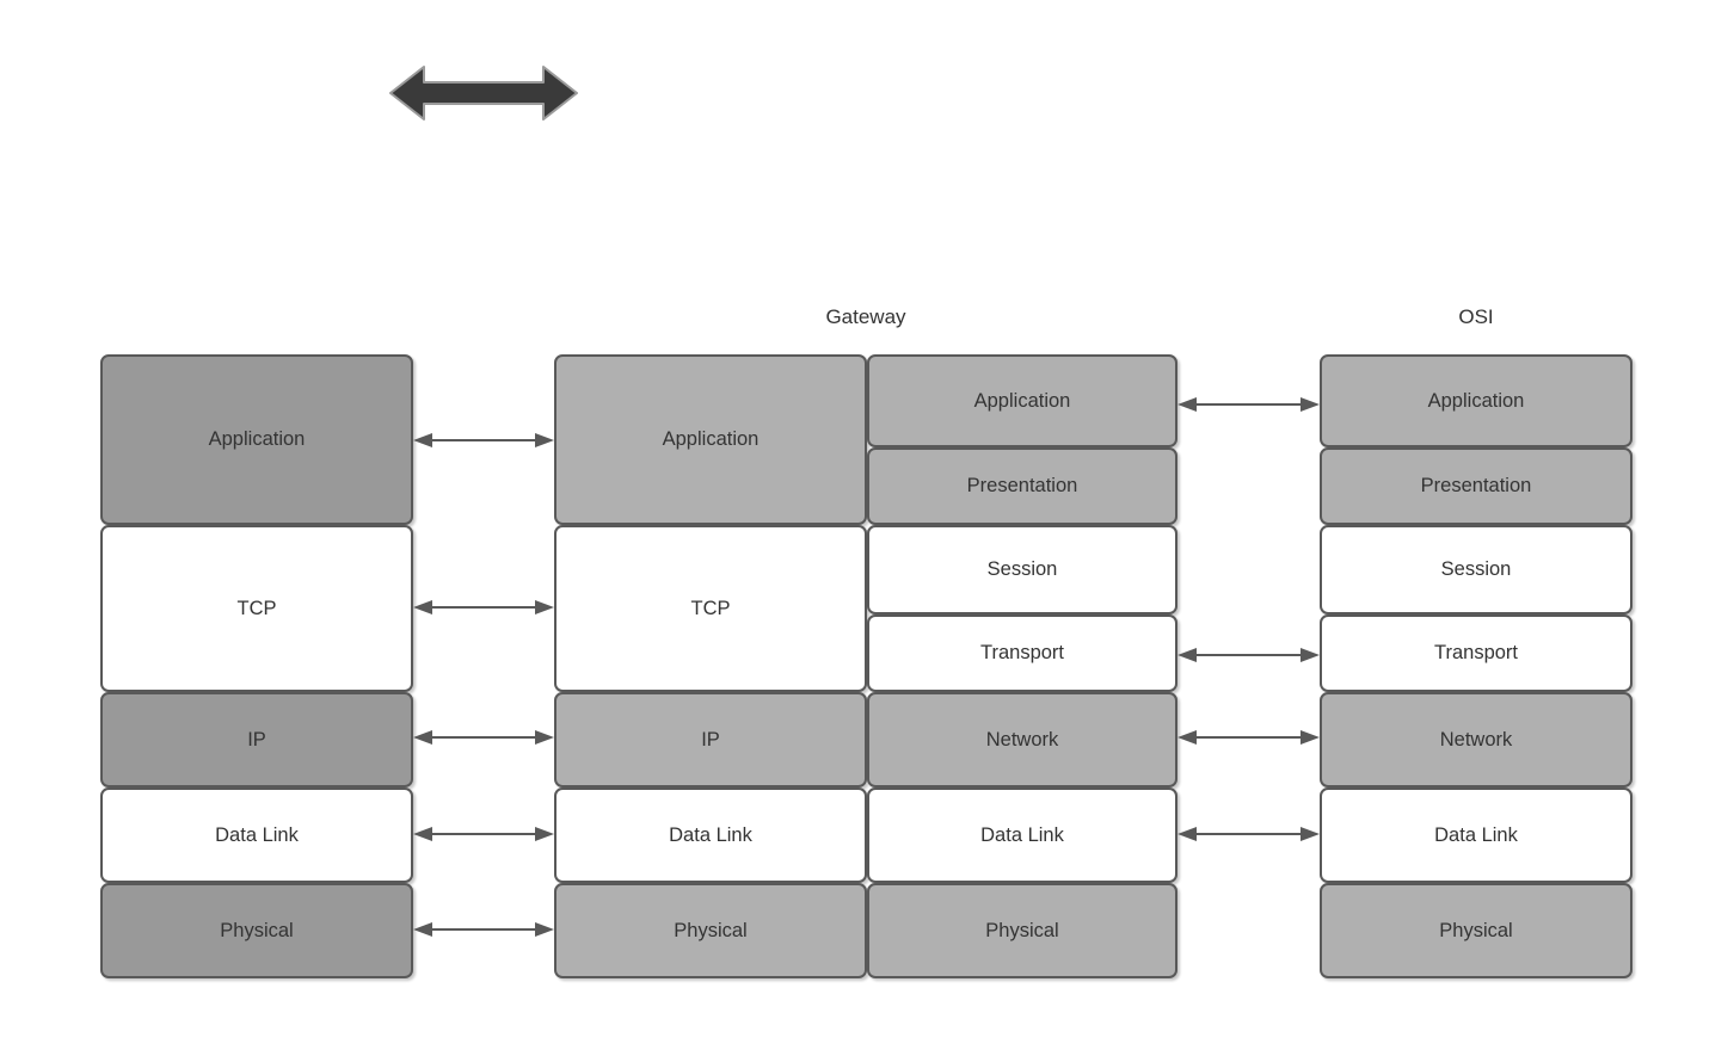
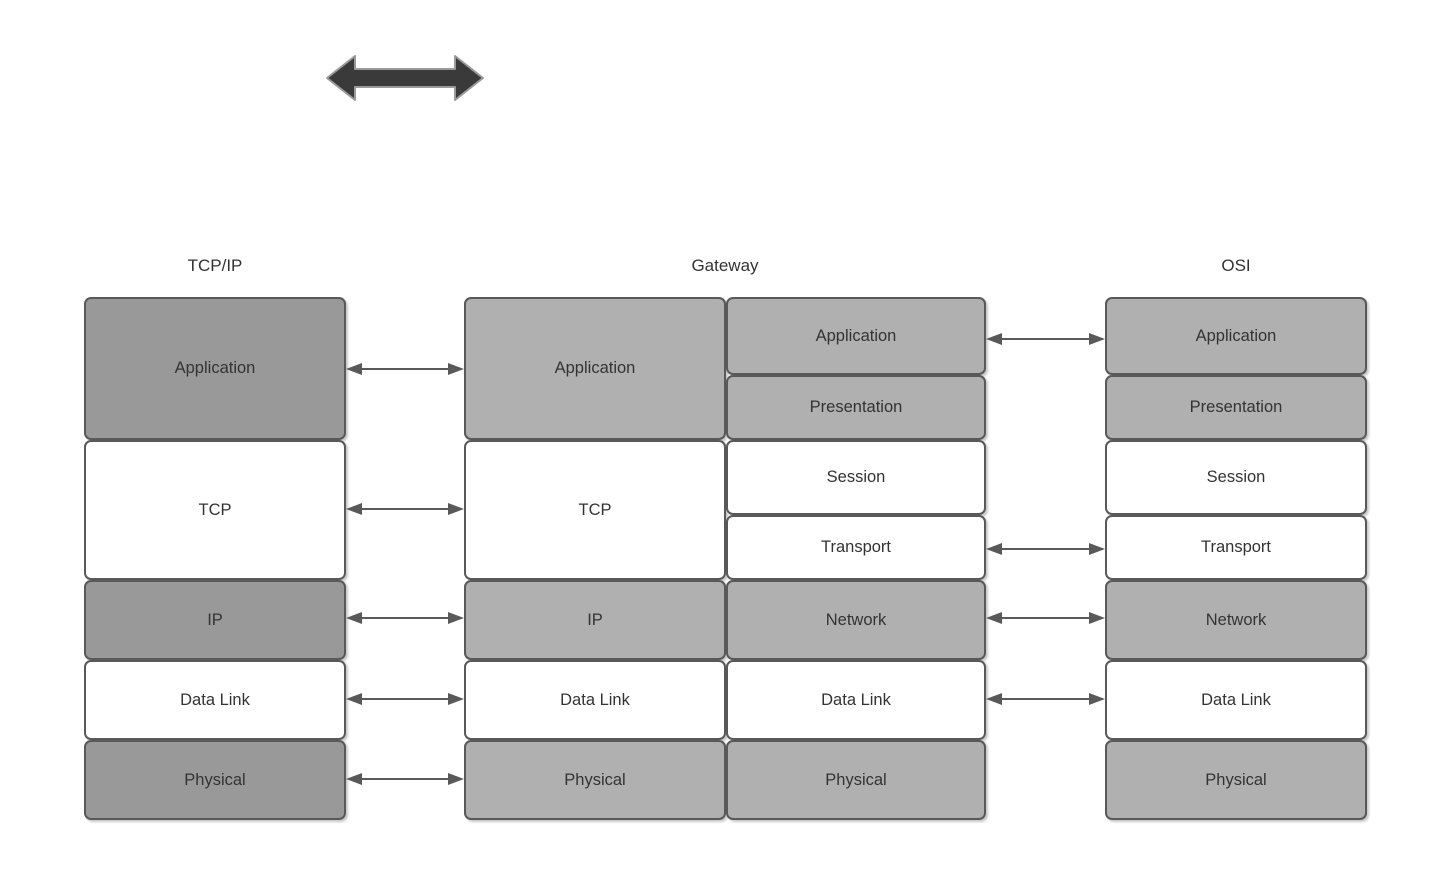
+ TCP/IP
  Gateway
  OSI
  Application
  TCP
  IP
  Data Link
  Physical
  Application
  TCP
  IP
  Data Link
  Physical
  Application
  Presentation
  Session
  Transport
  Network
  Data Link
  Physical
  Application
  Presentation
  Session
  Transport
  Network
  Data Link
  Physical
